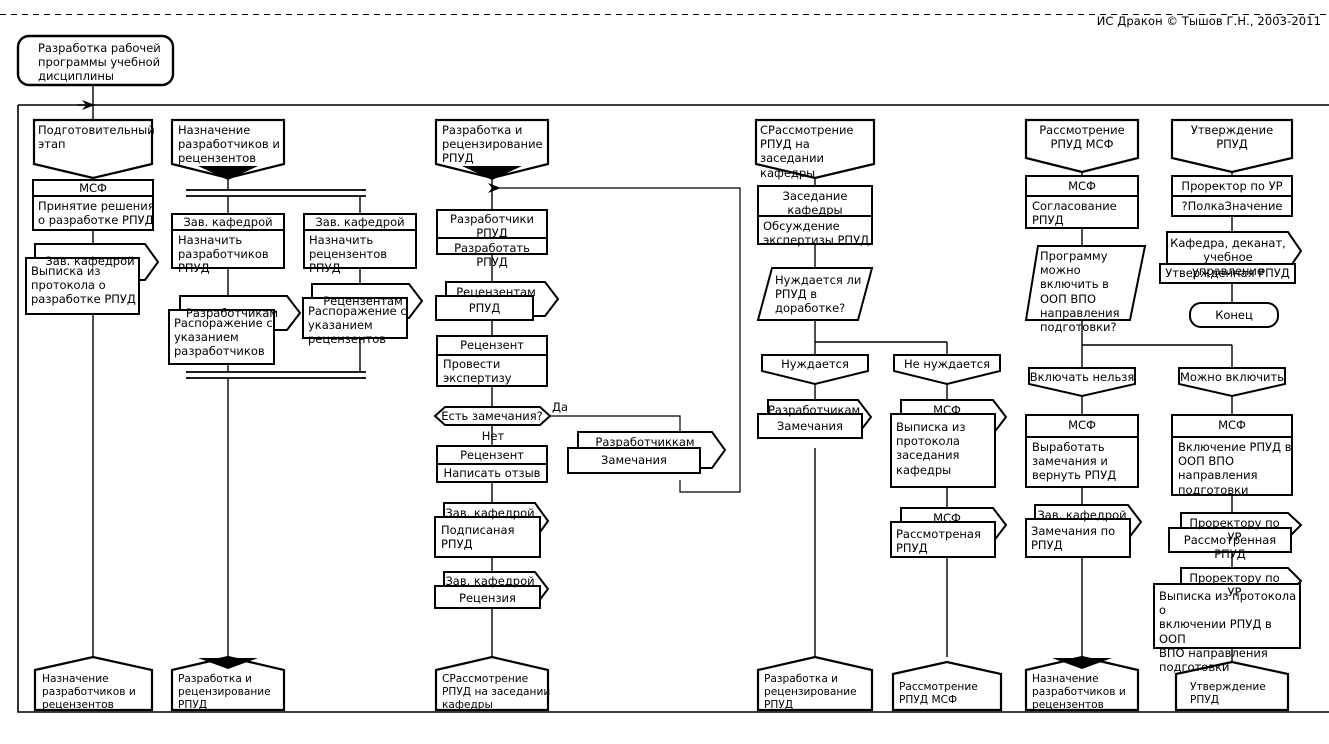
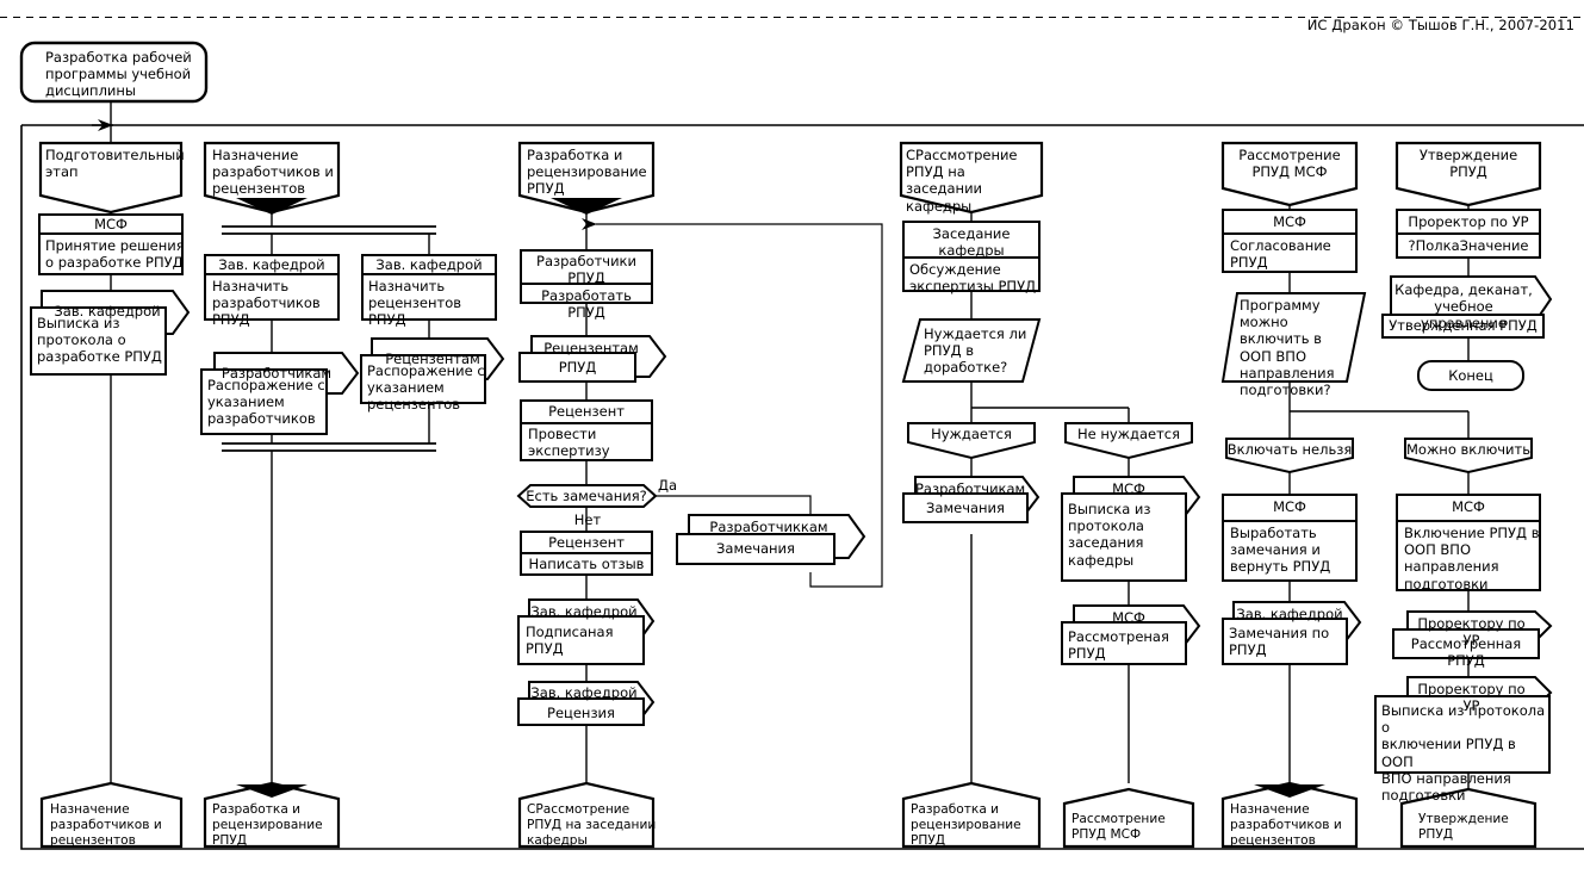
- ИС Дракон © Тышов Г.Н., 2003-2011
+ ИС Дракон © Тышов Г.Н., 2007-2011
  Разработка рабочей
  программы учебной
  дисциплины
  Подготовительный
  этап
  Назначение
  разработчиков и
  рецензентов
  Разработка и
  рецензирование
  РПУД
  СРассмотрение
  РПУД на заседании
  кафедры
  Рассмотрение
  РПУД МСФ
  Утверждение
  РПУД
  МСФ
  Принятие решения
  о разработке РПУД
  Зав. кафедрой
  Выписка из
  протокола о
  разработке РПУД
  Зав. кафедрой
  Назначить
  разработчиков
  РПУД
  Разработчикам
  Распоражение с
  указанием
  разработчиков
  Зав. кафедрой
  Назначить
  рецензентов РПУД
  Рецензентам
  Распоражение с
  указанием
  рецензентов
  Разработчики
  РПУД
  Разработать РПУД
  Рецензентам
  РПУД
  Рецензент
  Провести
  экспертизу
  Есть замечания?
  Да
  Нет
  Рецензент
  Написать отзыв
  Разработчиккам
  Замечания
  Зав. кафедрой
  Подписаная
  РПУД
  Зав. кафедрой
  Рецензия
  Заседание
  кафедры
  Обсуждение
  экспертизы РПУД
  Нуждается ли
  РПУД в
  доработке?
  Нуждается
  Не нуждается
  Разработчикам
  Замечания
  МСФ
  Выписка из
  протокола
  заседания
  кафедры
  МСФ
  Рассмотреная
  РПУД
  МСФ
  Согласование
  РПУД
  Программу
  можно
  включить в
  ООП ВПО
  направления
  подготовки?
  Включать нельзя
  Можно включить
  МСФ
  Выработать
  замечания и
  вернуть РПУД
  Зав. кафедрой
  Замечания по
  РПУД
  МСФ
  Включение РПУД в
  ООП ВПО
  направления
  подготовки
  Проректору по УР
  Рассмотренная РПУД
  Проректору по УР
  Выписка из протокола о
  включении РПУД в ООП
  ВПО направления
  подготовки
  Проректор по УР
  ?ПолкаЗначение
  Кафедра, деканат,
  учебное управление
  Утвержденная РПУД
  Конец
  Назначение
  разработчиков и
  рецензентов
  Разработка и
  рецензирование
  РПУД
  СРассмотрение
  РПУД на заседании
  кафедры
  Разработка и
  рецензирование
  РПУД
  Рассмотрение
  РПУД МСФ
  Назначение
  разработчиков и
  рецензентов
  Утверждение
  РПУД
